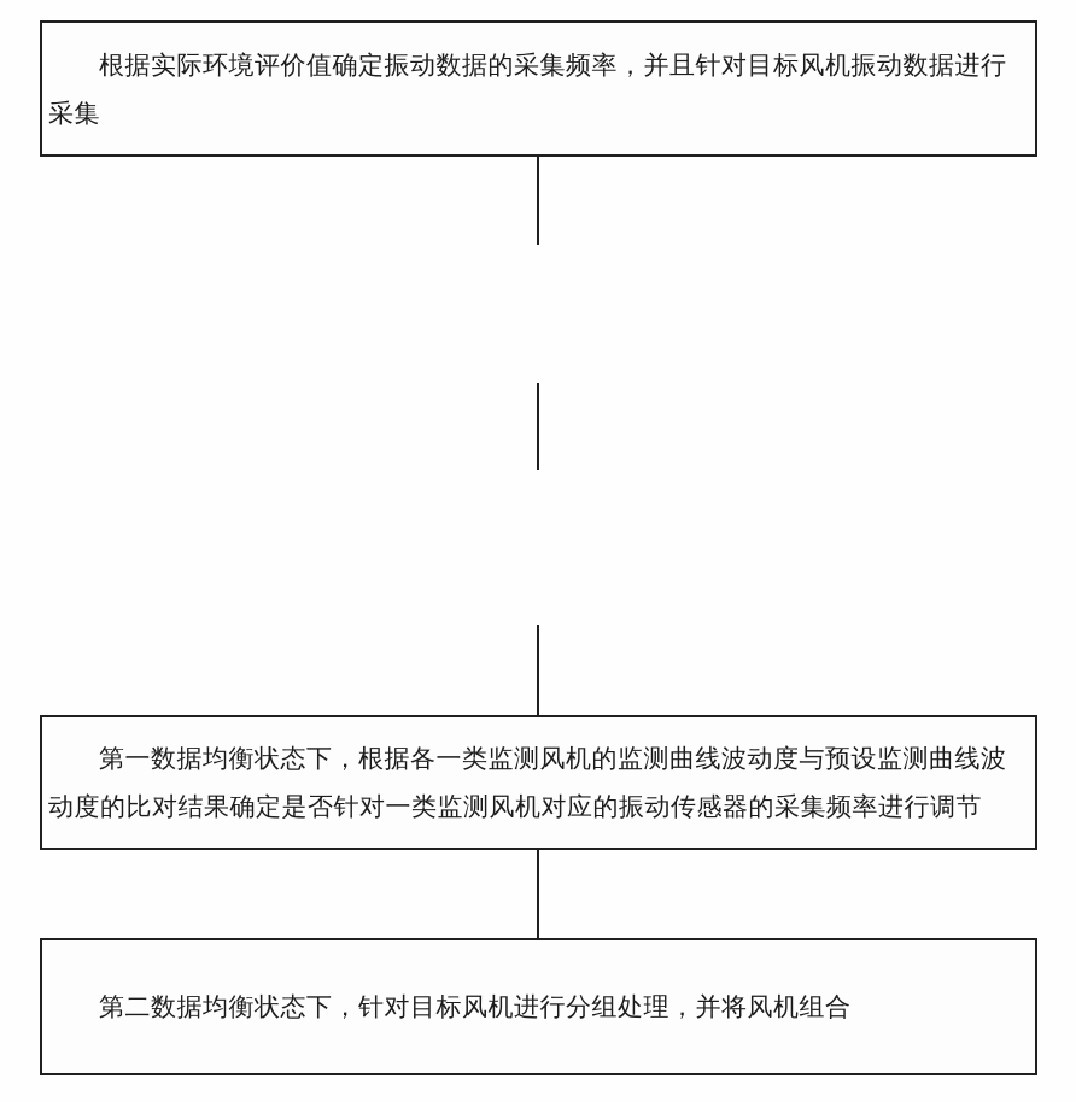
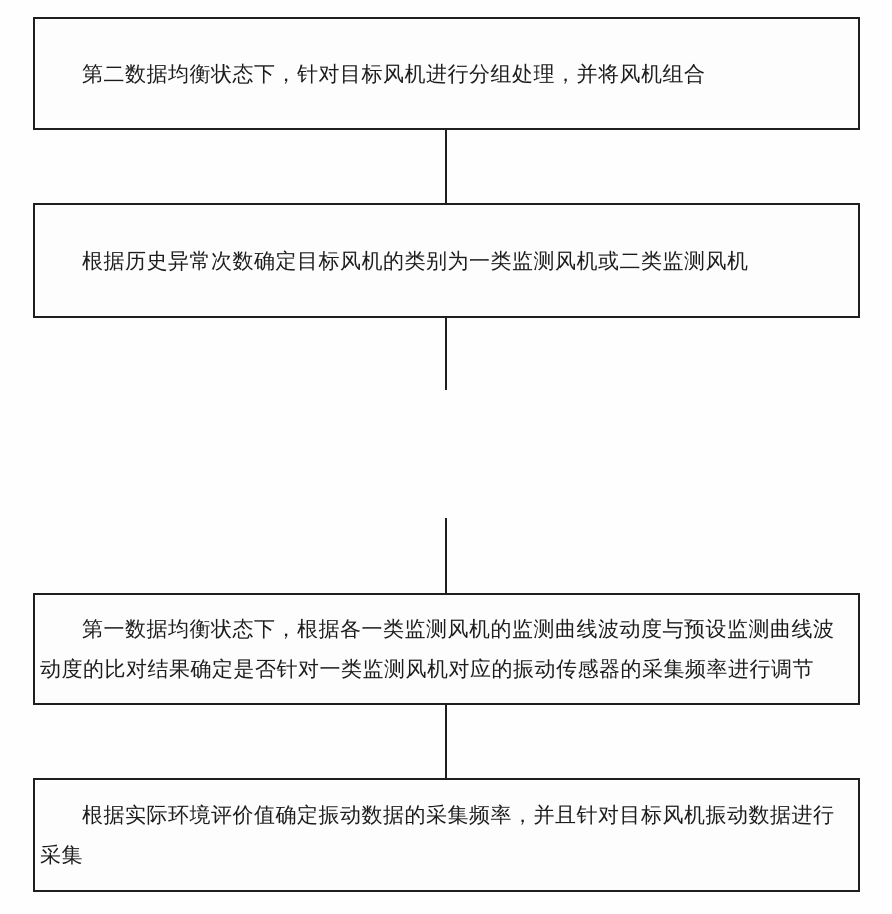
- 根据实际环境评价值确定振动数据的采集频率，并且针对目标风机振动数据进行采集
+ 第二数据均衡状态下，针对目标风机进行分组处理，并将风机组合
+ 根据历史异常次数确定目标风机的类别为一类监测风机或二类监测风机
  第一数据均衡状态下，根据各一类监测风机的监测曲线波动度与预设监测曲线波动度的比对结果确定是否针对一类监测风机对应的振动传感器的采集频率进行调节
- 第二数据均衡状态下，针对目标风机进行分组处理，并将风机组合
+ 根据实际环境评价值确定振动数据的采集频率，并且针对目标风机振动数据进行采集
